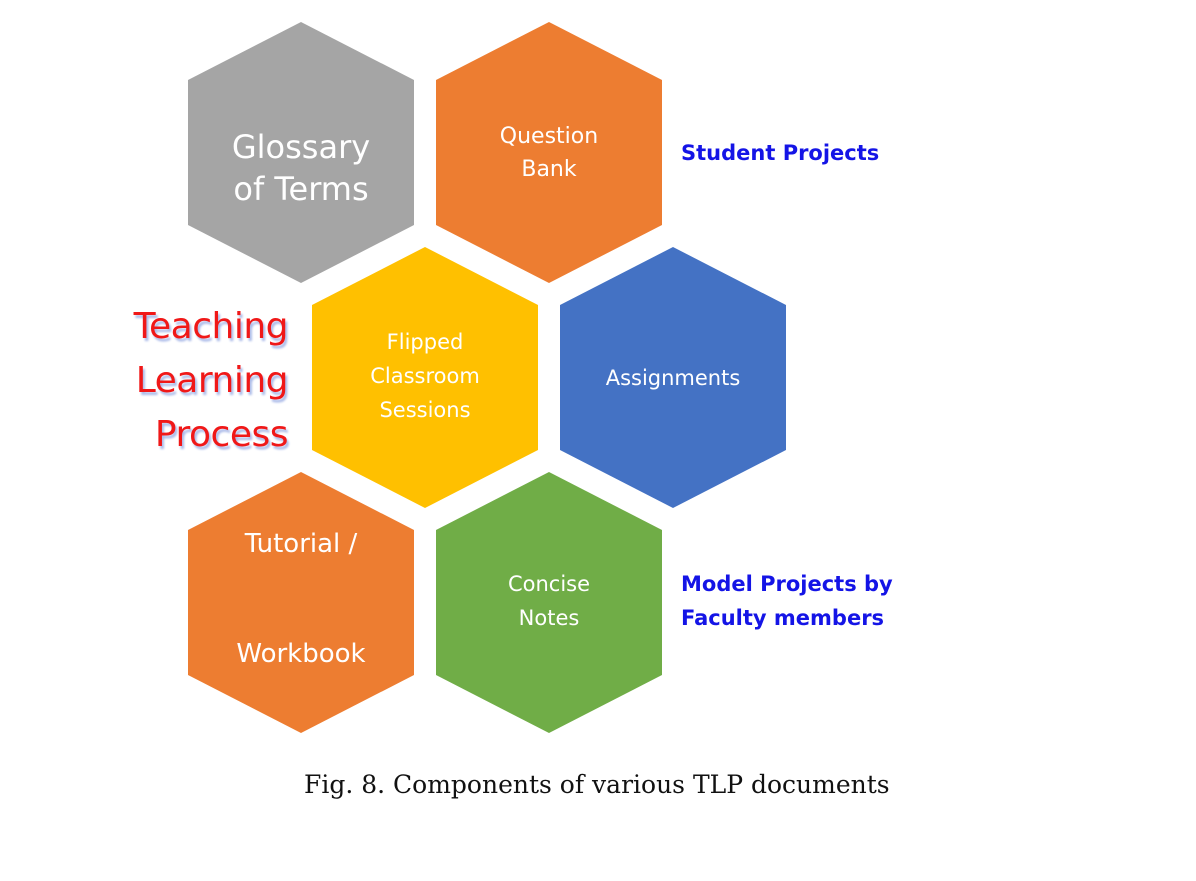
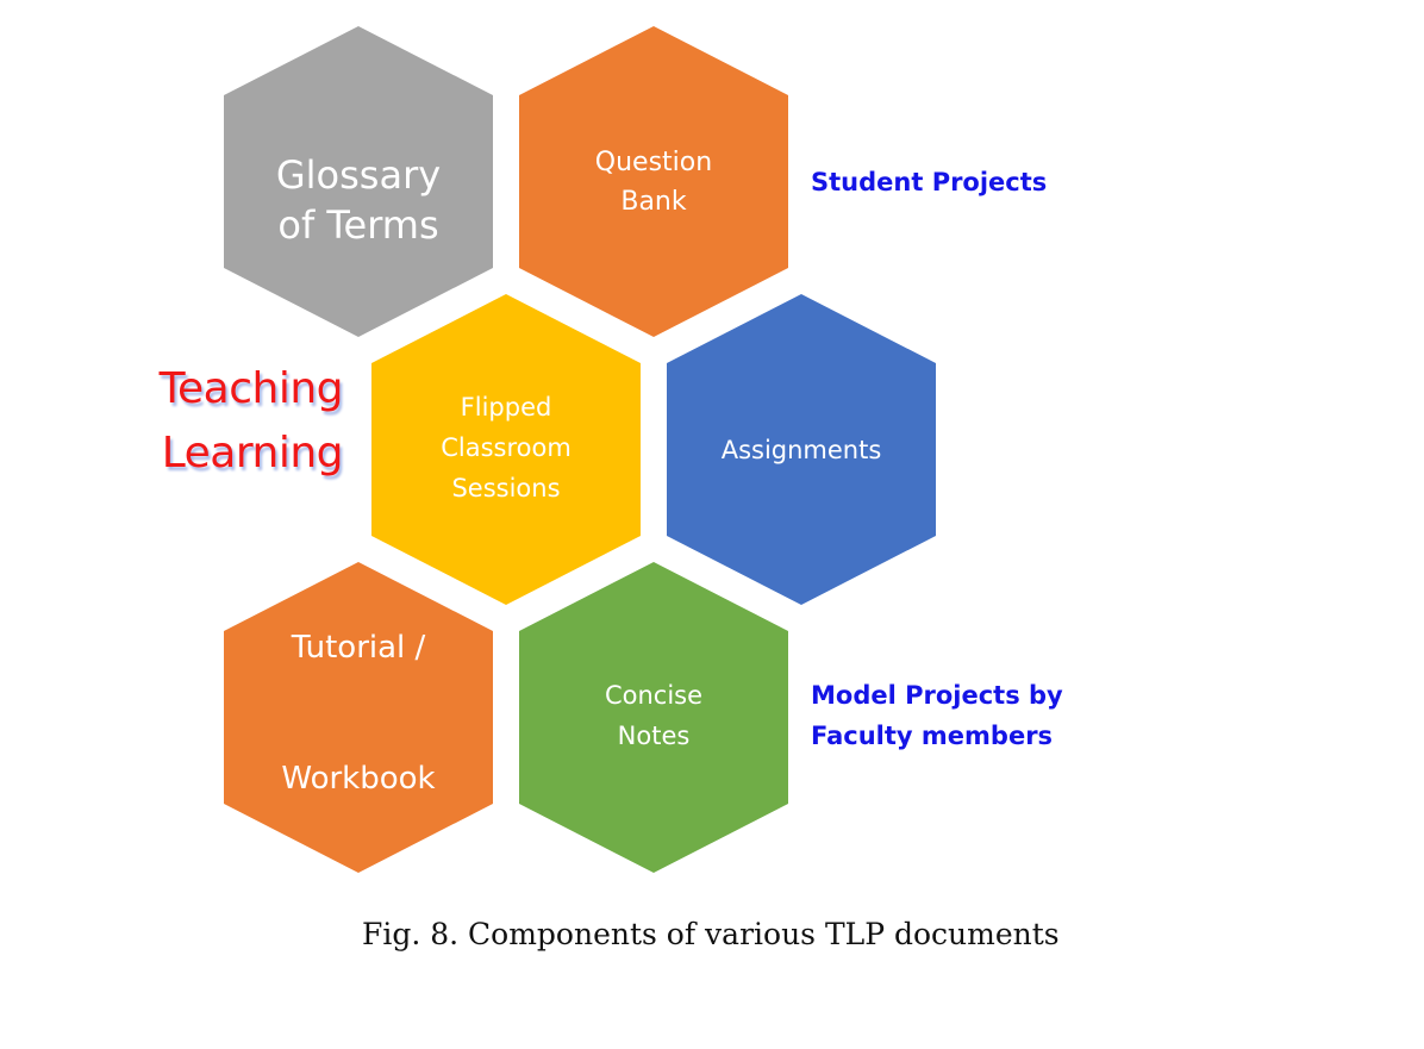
  Glossary
  of Terms
  Question
  Bank
  Flipped
  Classroom
  Sessions
  Assignments
  Tutorial /
  Workbook
  Concise
  Notes
  Teaching
  Learning
- Process
  Student Projects
  Model Projects by
  Faculty members
  Fig. 8. Components of various TLP documents
